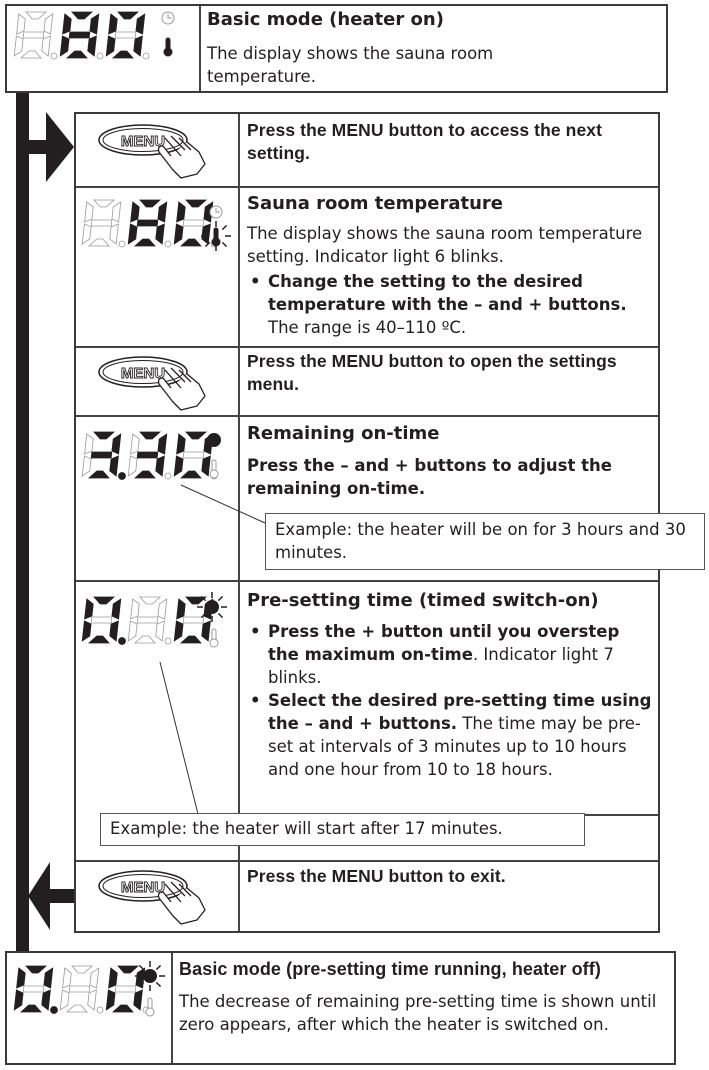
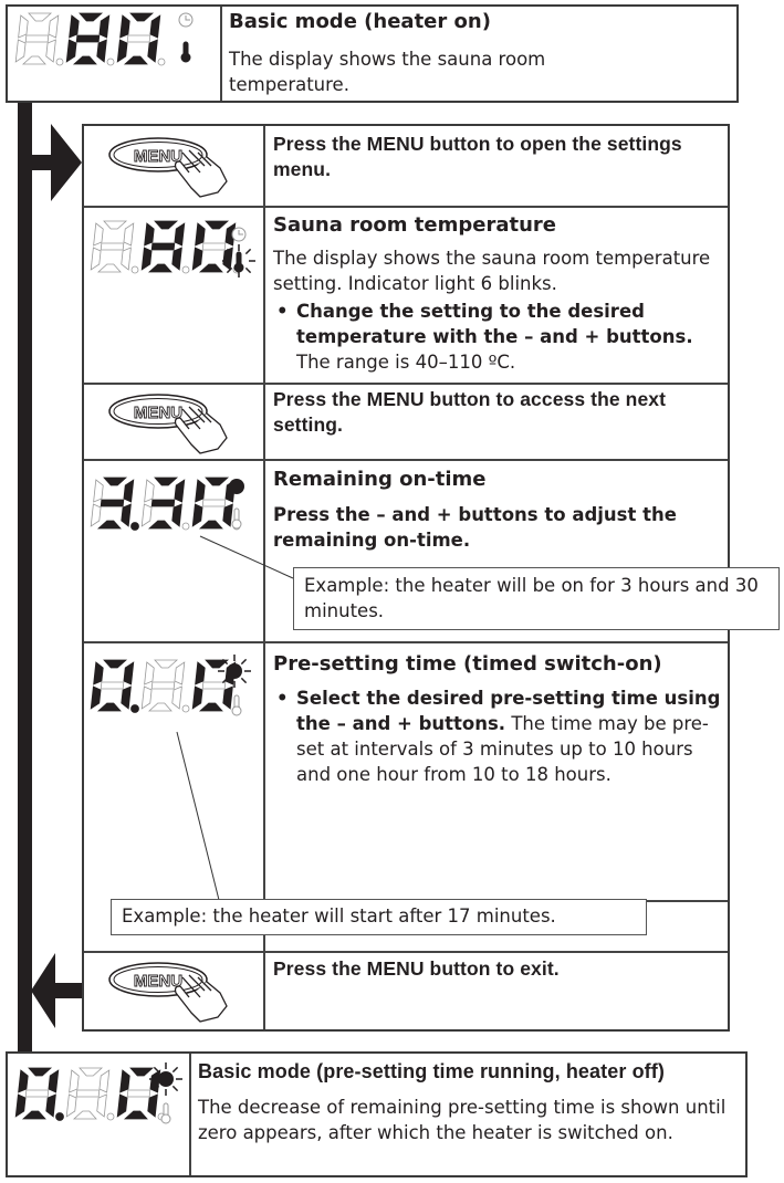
  Basic mode (heater on)
  The display shows the sauna room temperature.
  MENU
- Press the MENU button to access the next setting.
+ Press the MENU button to open the settings menu.
  Sauna room temperature
  The display shows the sauna room temperature setting. Indicator light 6 blinks.
  Change the setting to the desired temperature with the – and + buttons. The range is 40–110 ºC.
  MENU
- Press the MENU button to open the settings menu.
+ Press the MENU button to access the next setting.
  Remaining on-time
  Press the – and + buttons to adjust the remaining on-time.
  Example: the heater will be on for 3 hours and 30 minutes.
  Pre-setting time (timed switch-on)
- Press the + button until you overstep the maximum on-time. Indicator light 7 blinks.
  Select the desired pre-setting time using the – and + buttons. The time may be pre-set at intervals of 3 minutes up to 10 hours and one hour from 10 to 18 hours.
  Example: the heater will start after 17 minutes.
  MENU
  Press the MENU button to exit.
  Basic mode (pre-setting time running, heater off)
  The decrease of remaining pre-setting time is shown until zero appears, after which the heater is switched on.
